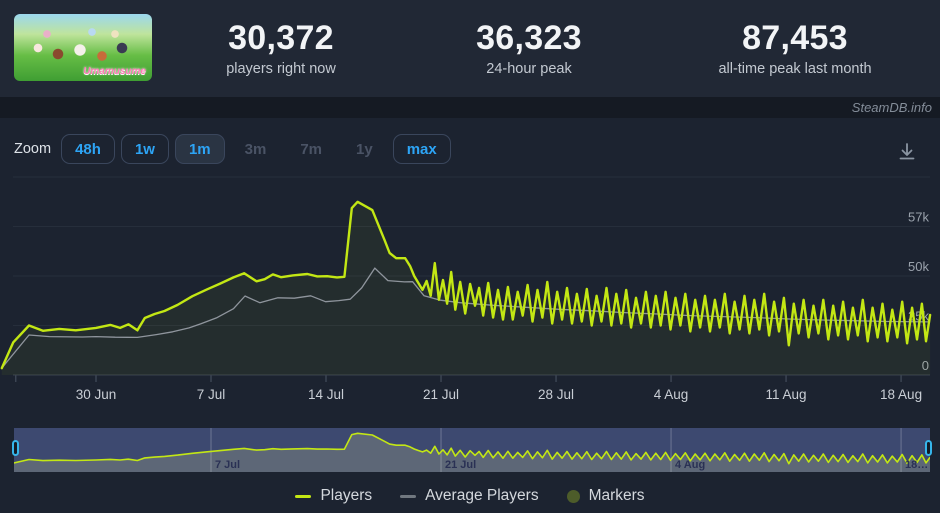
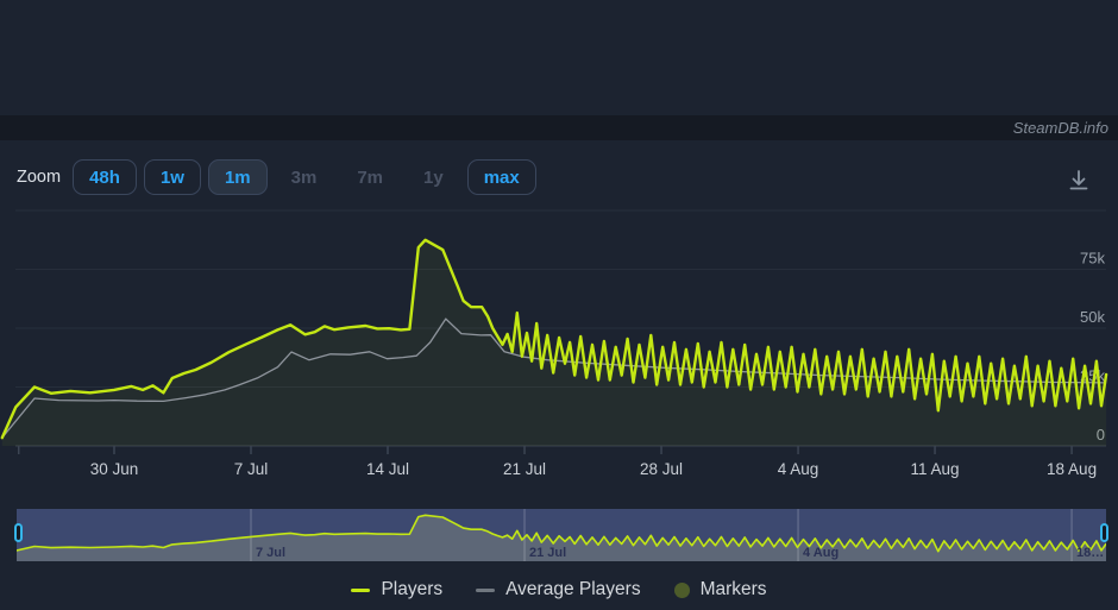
- Umamusume
- 30,372
- players right now
- 36,323
- 24-hour peak
- 87,453
- all-time peak last month
  SteamDB.info
  Zoom
  48h 1w 1m 3m 7m 1y max
- 57k
+ 75k
  50k
  0
  30 Jun
  7 Jul
  14 Jul
  21 Jul
  28 Jul
  4 Aug
  11 Aug
  18 Aug
  7 Jul
  21 Jul
  4 Aug
  18…
  Players
  Average Players
  Markers
